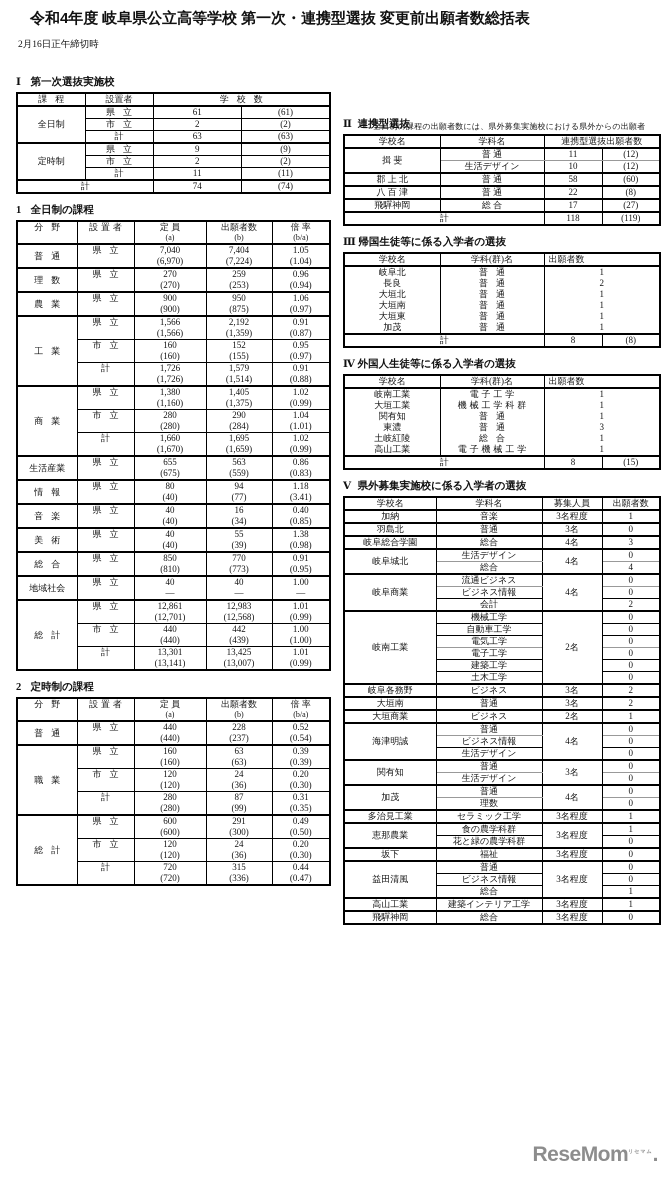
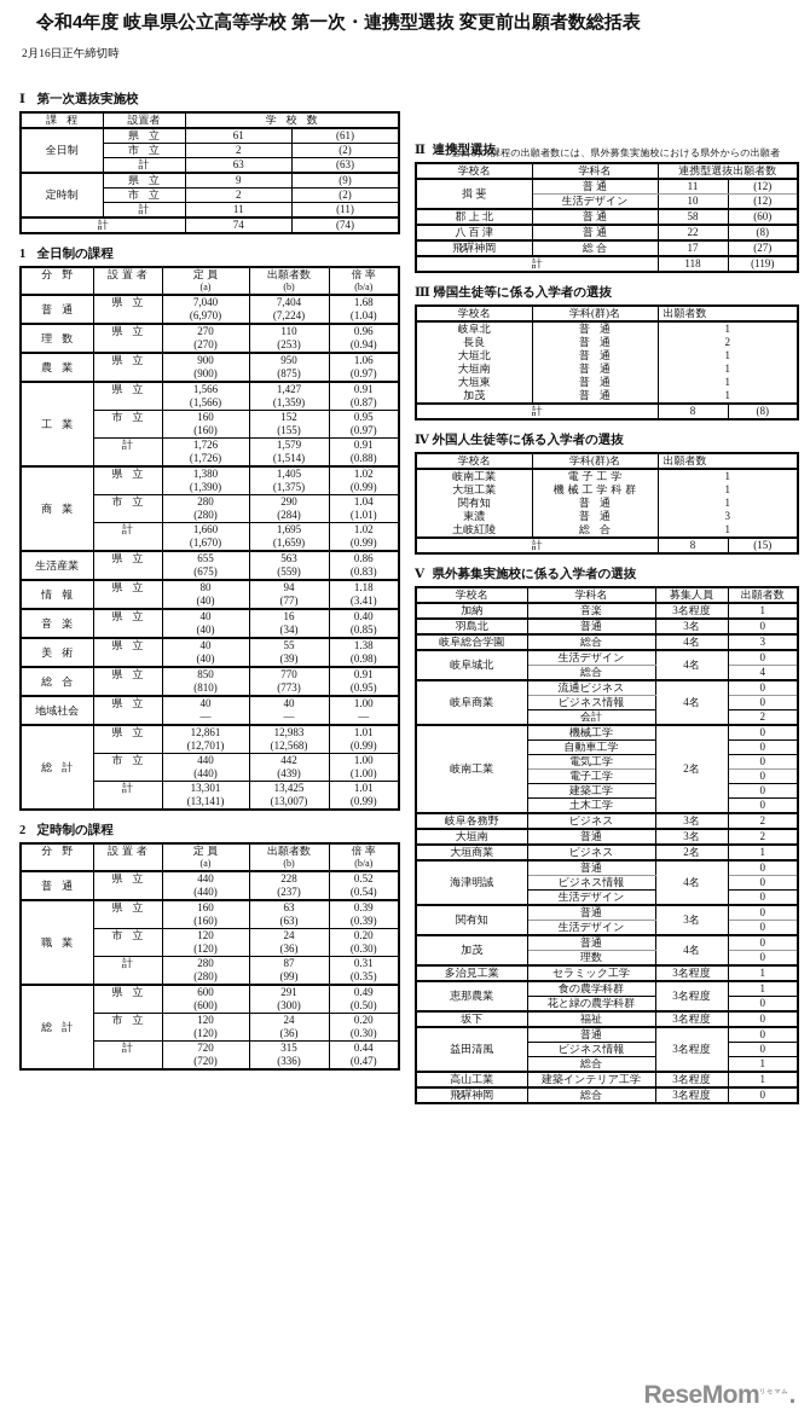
  令和4年度 岐阜県公立高等学校 第一次・連携型選抜 変更前出願者数総括表
  2月16日正午締切時
  Ⅰ 第一次選抜実施校
  課 程	設置者	学 校 数
  全日制	県 立	61	(61)
  市 立	2	(2)
  計	63	(63)
  定時制	県 立	9	(9)
  市 立	2	(2)
  計	11	(11)
  計	74	(74)
  1 全日制の課程
  分 野	設置者	定 員	出願者数	倍 率
  		(a)	(b)	(b/a)
- 普 通	県 立	7,040	7,404	1.05
+ 普 通	県 立	7,040	7,404	1.68
  	(6,970)	(7,224)	(1.04)
- 理 数	県 立	270	259	0.96
+ 理 数	県 立	270	110	0.96
  	(270)	(253)	(0.94)
  農 業	県 立	900	950	1.06
  	(900)	(875)	(0.97)
- 工 業	県 立	1,566	2,192	0.91
+ 工 業	県 立	1,566	1,427	0.91
  	(1,566)	(1,359)	(0.87)
  市 立	160	152	0.95
  	(160)	(155)	(0.97)
  計	1,726	1,579	0.91
  	(1,726)	(1,514)	(0.88)
  商 業	県 立	1,380	1,405	1.02
- 	(1,160)	(1,375)	(0.99)
+ 	(1,390)	(1,375)	(0.99)
  市 立	280	290	1.04
  	(280)	(284)	(1.01)
  計	1,660	1,695	1.02
  	(1,670)	(1,659)	(0.99)
  生活産業	県 立	655	563	0.86
  	(675)	(559)	(0.83)
  情 報	県 立	80	94	1.18
  	(40)	(77)	(3.41)
  音 楽	県 立	40	16	0.40
  	(40)	(34)	(0.85)
  美 術	県 立	40	55	1.38
  	(40)	(39)	(0.98)
  総 合	県 立	850	770	0.91
  	(810)	(773)	(0.95)
  地域社会	県 立	40	40	1.00
  	—	—	—
  総 計	県 立	12,861	12,983	1.01
  	(12,701)	(12,568)	(0.99)
  市 立	440	442	1.00
  	(440)	(439)	(1.00)
  計	13,301	13,425	1.01
  	(13,141)	(13,007)	(0.99)
  2 定時制の課程
  分 野	設置者	定 員	出願者数	倍 率
  		(a)	(b)	(b/a)
  普 通	県 立	440	228	0.52
  	(440)	(237)	(0.54)
  職 業	県 立	160	63	0.39
  	(160)	(63)	(0.39)
  市 立	120	24	0.20
  	(120)	(36)	(0.30)
  計	280	87	0.31
  	(280)	(99)	(0.35)
  総 計	県 立	600	291	0.49
  	(600)	(300)	(0.50)
  市 立	120	24	0.20
  	(120)	(36)	(0.30)
  計	720	315	0.44
  	(720)	(336)	(0.47)
  Ⅱ 連携型選抜
  学校名	学科名	連携型選抜出願者数
  揖 斐	普 通	11	(12)
  生活デザイン	10	(12)
  郡 上 北	普 通	58	(60)
  八 百 津	普 通	22	(8)
  飛驒神岡	総 合	17	(27)
  計	118	(119)
  Ⅲ 帰国生徒等に係る入学者の選抜
  学校名	学科(群)名	出願者数
  岐阜北	普 通	1
  長良	普 通	2
  大垣北	普 通	1
  大垣南	普 通	1
  大垣東	普 通	1
  加茂	普 通	1
  計	8	(8)
  Ⅳ 外国人生徒等に係る入学者の選抜
  学校名	学科(群)名	出願者数
  岐南工業	電子工学	1
  大垣工業	機械工学科群	1
  関有知	普 通	1
  東濃	普 通	3
  土岐紅陵	総 合	1
- 高山工業	電子機械工学	1
  計	8	(15)
  Ⅴ 県外募集実施校に係る入学者の選抜
  学校名	学科名	募集人員	出願者数
  加納	音楽	3名程度	1
  羽島北	普通	3名	0
  岐阜総合学園	総合	4名	3
  岐阜城北	生活デザイン	4名	0
  総合	4
  岐阜商業	流通ビジネス	4名	0
  ビジネス情報	0
  会計	2
  岐南工業	機械工学	2名	0
  自動車工学	0
  電気工学	0
  電子工学	0
  建築工学	0
  土木工学	0
  岐阜各務野	ビジネス	3名	2
  大垣南	普通	3名	2
  大垣商業	ビジネス	2名	1
  海津明誠	普通	4名	0
  ビジネス情報	0
  生活デザイン	0
  関有知	普通	3名	0
  生活デザイン	0
  加茂	普通	4名	0
  理数	0
  多治見工業	セラミック工学	3名程度	1
  恵那農業	食の農学科群	3名程度	1
  花と緑の農学科群	0
  坂下	福祉	3名程度	0
  益田清風	普通	3名程度	0
  ビジネス情報	0
  総合	1
  高山工業	建築インテリア工学	3名程度	1
  飛驒神岡	総合	3名程度	0
